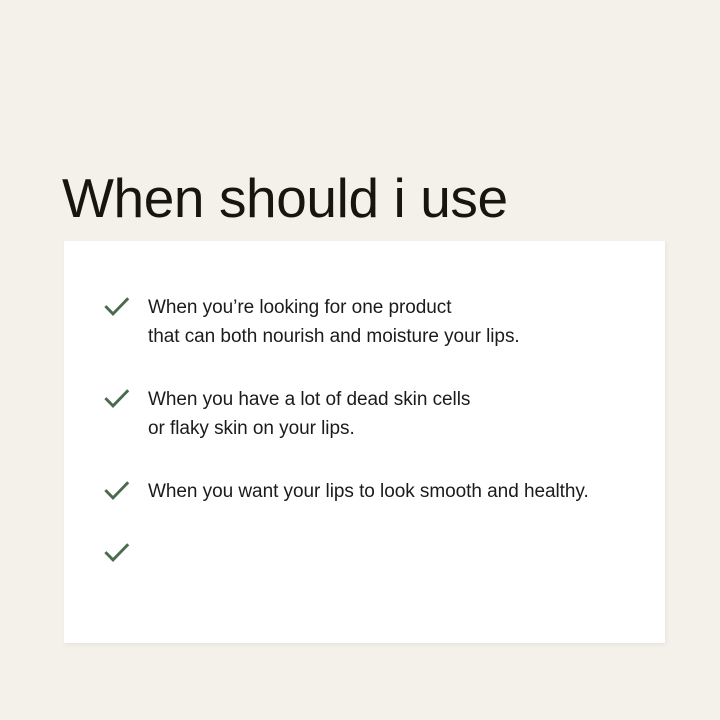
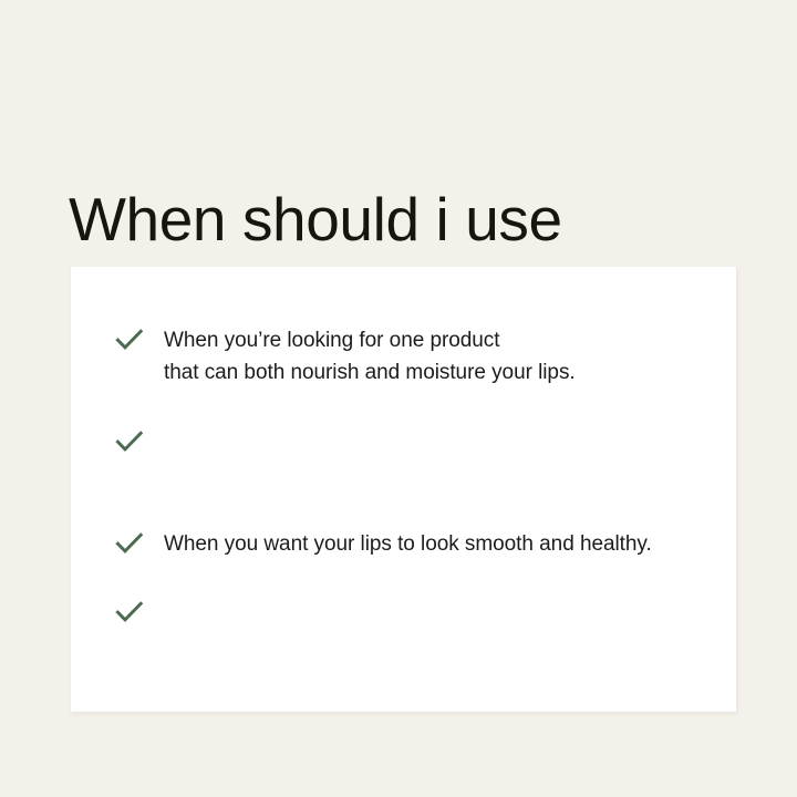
  When should i use
  When you’re looking for one product
  that can both nourish and moisture your lips.
- When you have a lot of dead skin cells
- or flaky skin on your lips.
  When you want your lips to look smooth and healthy.
